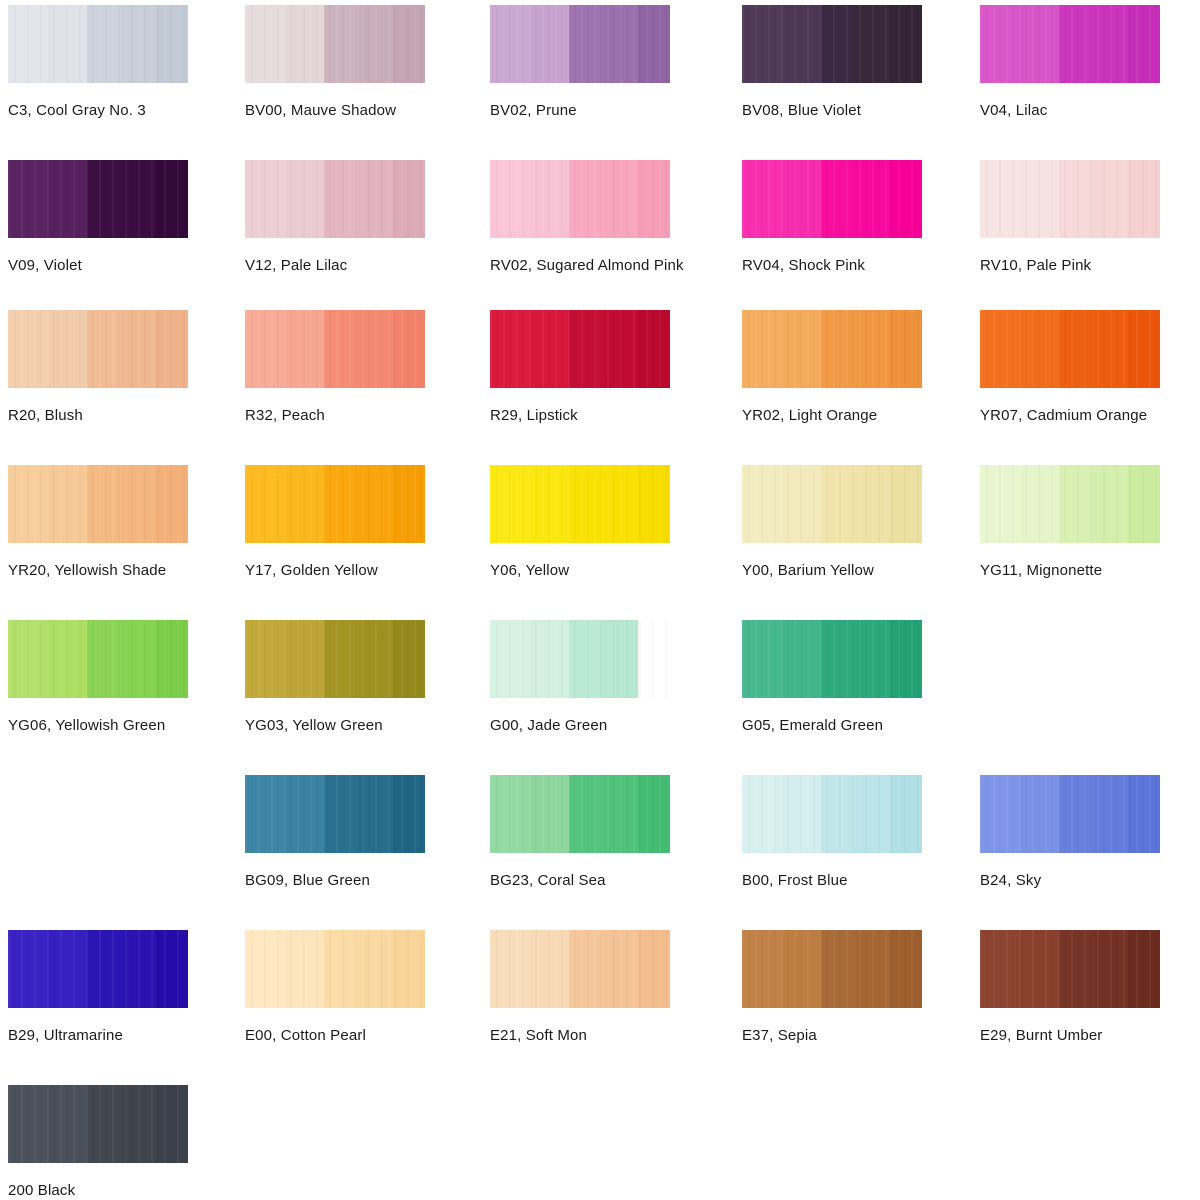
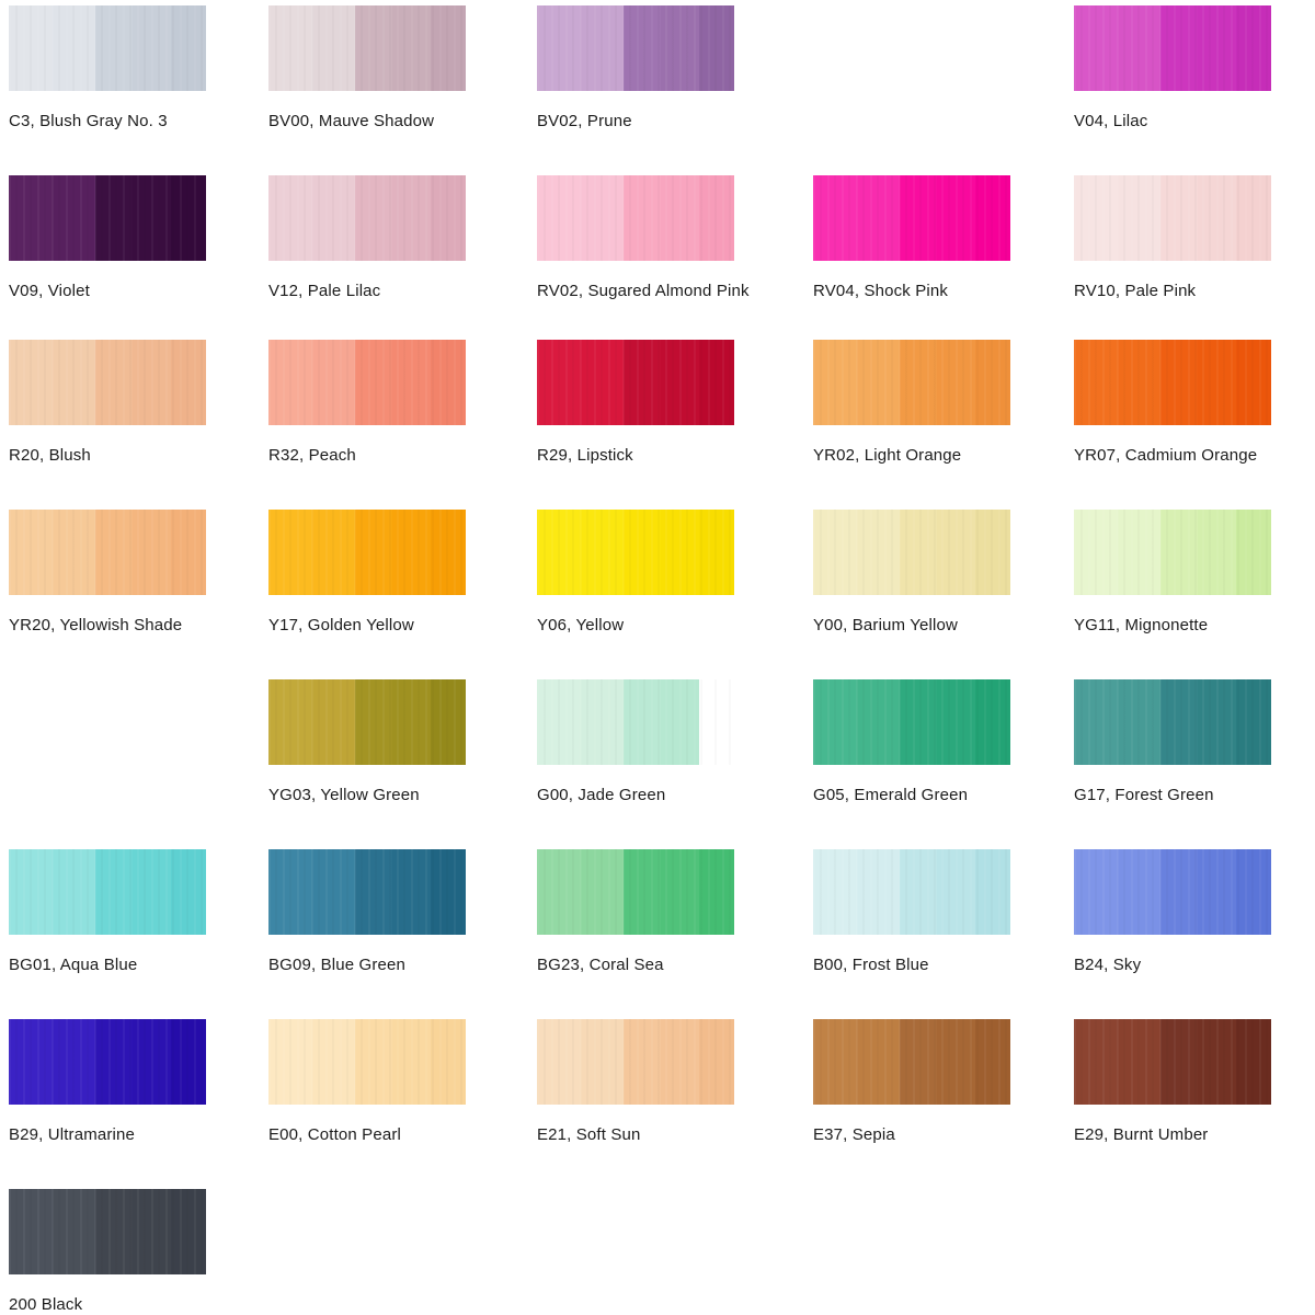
- C3, Cool Gray No. 3
+ C3, Blush Gray No. 3
  BV00, Mauve Shadow
  BV02, Prune
- BV08, Blue Violet
  V04, Lilac
  V09, Violet
  V12, Pale Lilac
  RV02, Sugared Almond Pink
  RV04, Shock Pink
  RV10, Pale Pink
  R20, Blush
  R32, Peach
  R29, Lipstick
  YR02, Light Orange
  YR07, Cadmium Orange
  YR20, Yellowish Shade
  Y17, Golden Yellow
  Y06, Yellow
  Y00, Barium Yellow
  YG11, Mignonette
- YG06, Yellowish Green
  YG03, Yellow Green
  G00, Jade Green
  G05, Emerald Green
+ G17, Forest Green
+ BG01, Aqua Blue
  BG09, Blue Green
  BG23, Coral Sea
  B00, Frost Blue
  B24, Sky
  B29, Ultramarine
  E00, Cotton Pearl
- E21, Soft Mon
+ E21, Soft Sun
  E37, Sepia
  E29, Burnt Umber
  200 Black
